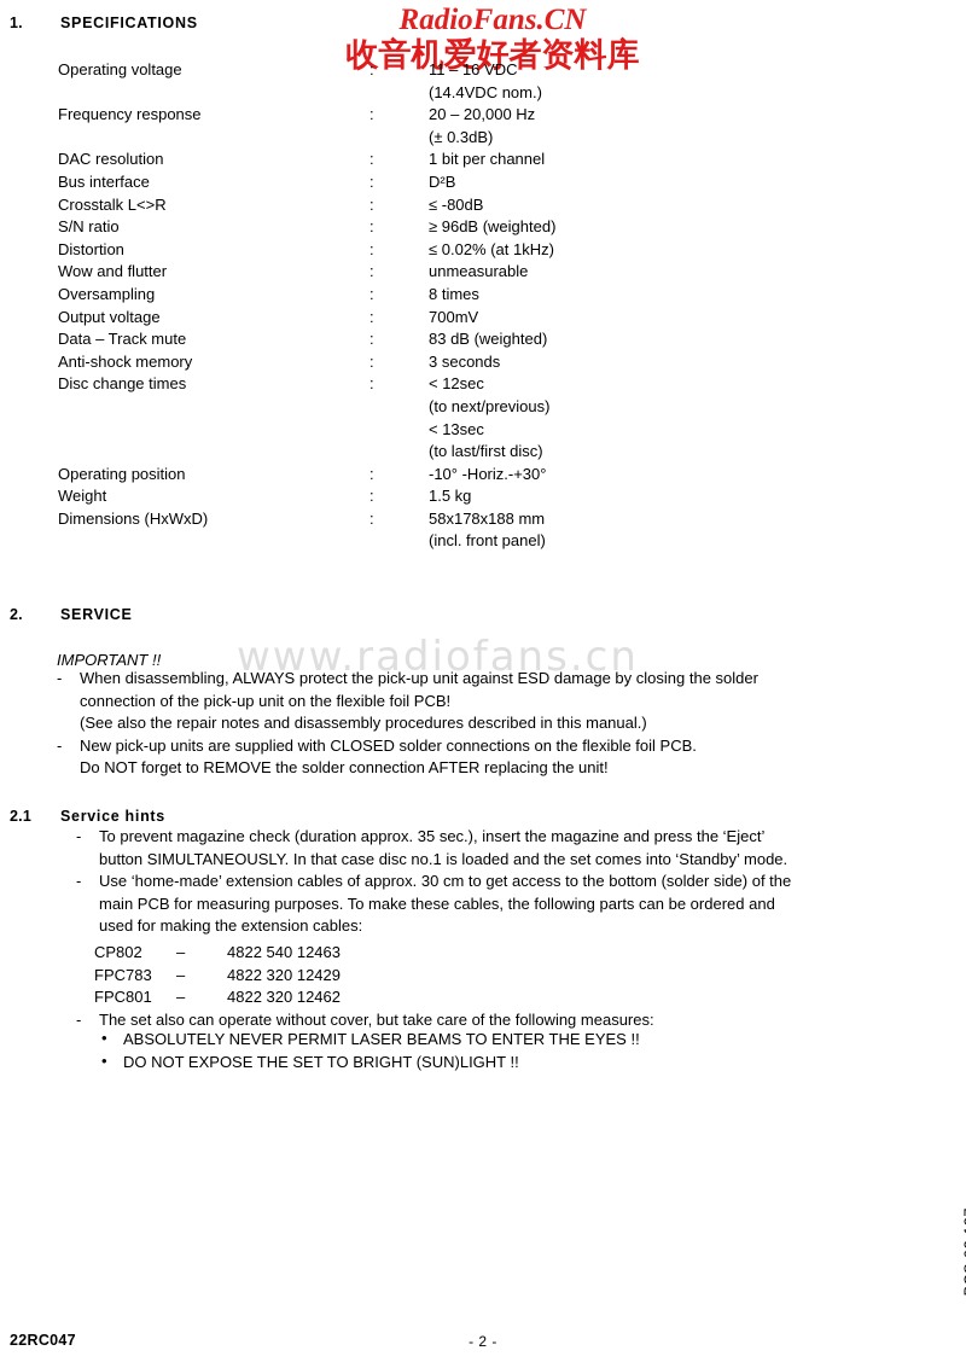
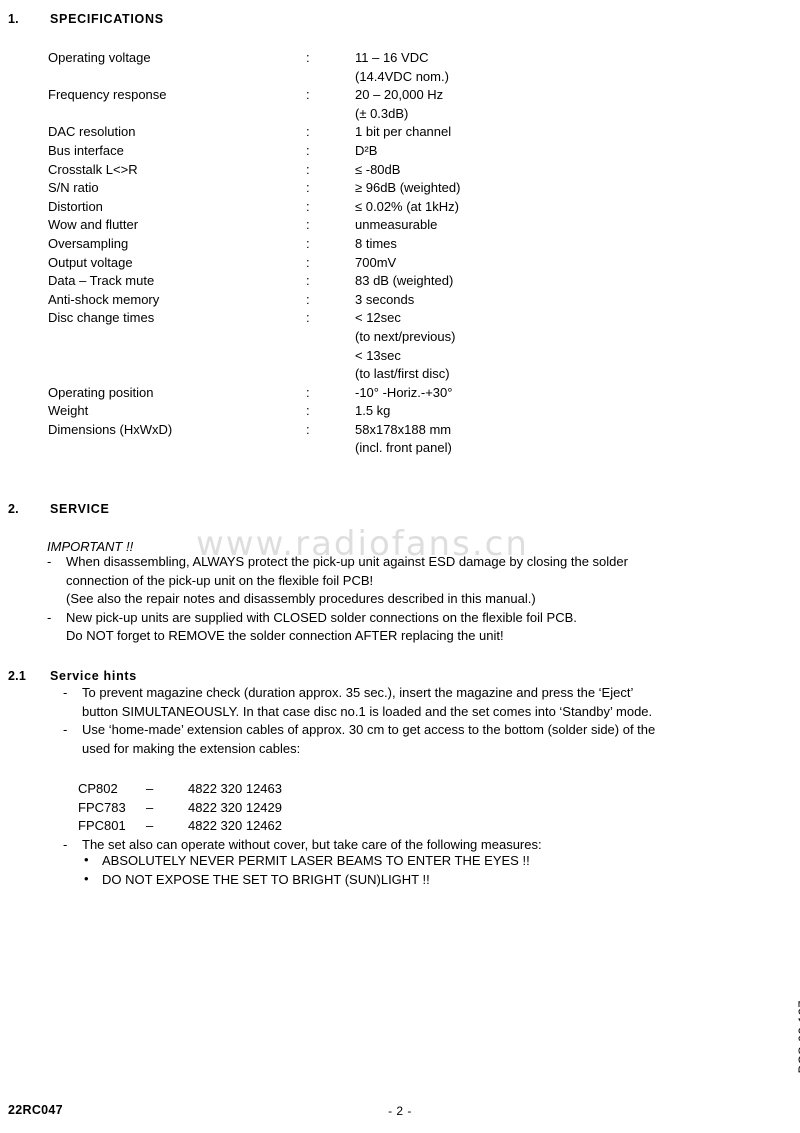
- RadioFans.CN
- 收音机爱好者资料库
  www.radiofans.cn
  1.
  SPECIFICATIONS
  Operating voltage
  :
  11 – 16 VDC
  (14.4VDC nom.)
  Frequency response
  :
  20 – 20,000 Hz
  (± 0.3dB)
  DAC resolution
  :
  1 bit per channel
  Bus interface
  :
  D²B
  Crosstalk L<>R
  :
  ≤ -80dB
  S/N ratio
  :
  ≥ 96dB (weighted)
  Distortion
  :
  ≤ 0.02% (at 1kHz)
  Wow and flutter
  :
  unmeasurable
  Oversampling
  :
  8 times
  Output voltage
  :
  700mV
  Data – Track mute
  :
  83 dB (weighted)
  Anti-shock memory
  :
  3 seconds
  Disc change times
  :
  < 12sec
  (to next/previous)
  < 13sec
  (to last/first disc)
  Operating position
  :
  -10° -Horiz.-+30°
  Weight
  :
  1.5 kg
  Dimensions (HxWxD)
  :
  58x178x188 mm
  (incl. front panel)
  2.
  SERVICE
  IMPORTANT !!
  -
  When disassembling, ALWAYS protect the pick-up unit against ESD damage by closing the solder
  connection of the pick-up unit on the flexible foil PCB!
  (See also the repair notes and disassembly procedures described in this manual.)
  -
  New pick-up units are supplied with CLOSED solder connections on the flexible foil PCB.
  Do NOT forget to REMOVE the solder connection AFTER replacing the unit!
  2.1
  Service hints
  -
  To prevent magazine check (duration approx. 35 sec.), insert the magazine and press the ‘Eject’
  button SIMULTANEOUSLY. In that case disc no.1 is loaded and the set comes into ‘Standby’ mode.
  -
  Use ‘home-made’ extension cables of approx. 30 cm to get access to the bottom (solder side) of the
- main PCB for measuring purposes. To make these cables, the following parts can be ordered and
  used for making the extension cables:
  CP802
  –
- 4822 540 12463
+ 4822 320 12463
  FPC783
  –
  4822 320 12429
  FPC801
  –
  4822 320 12462
  -
  The set also can operate without cover, but take care of the following measures:
  •
  ABSOLUTELY NEVER PERMIT LASER BEAMS TO ENTER THE EYES !!
  •
  DO NOT EXPOSE THE SET TO BRIGHT (SUN)LIGHT !!
  22RC047
  - 2 -
